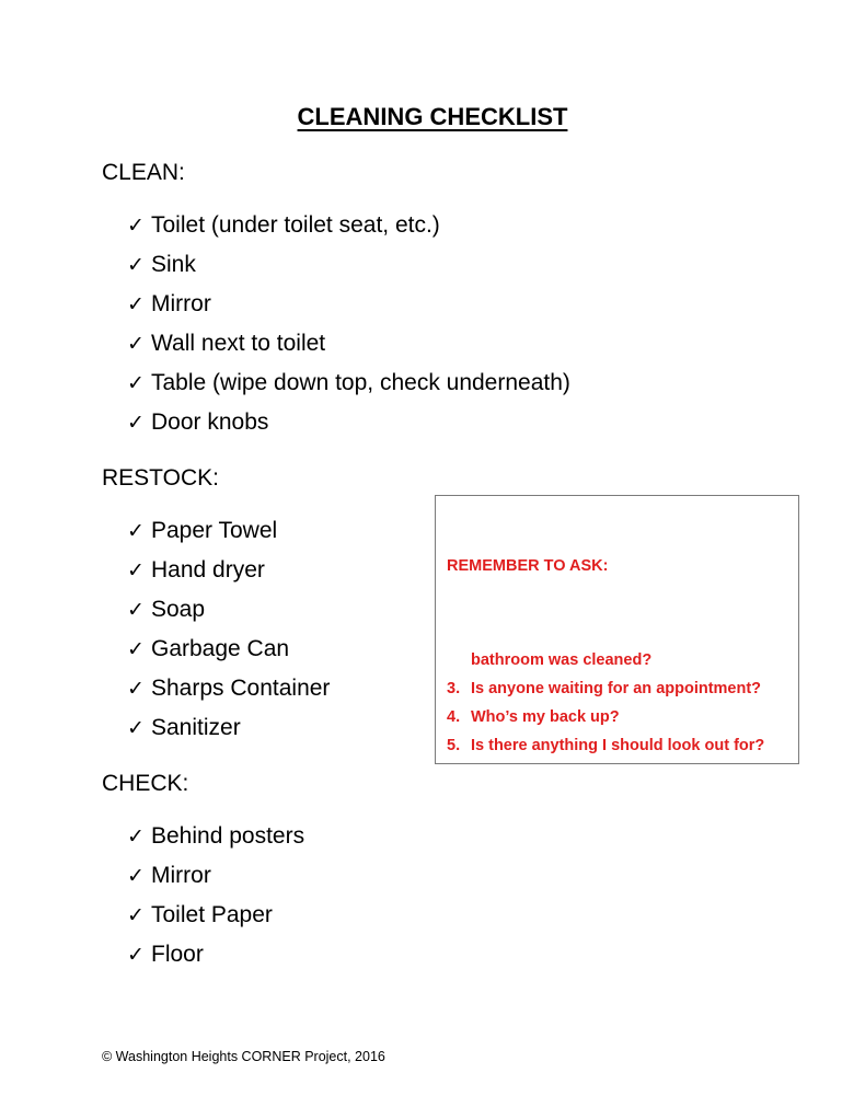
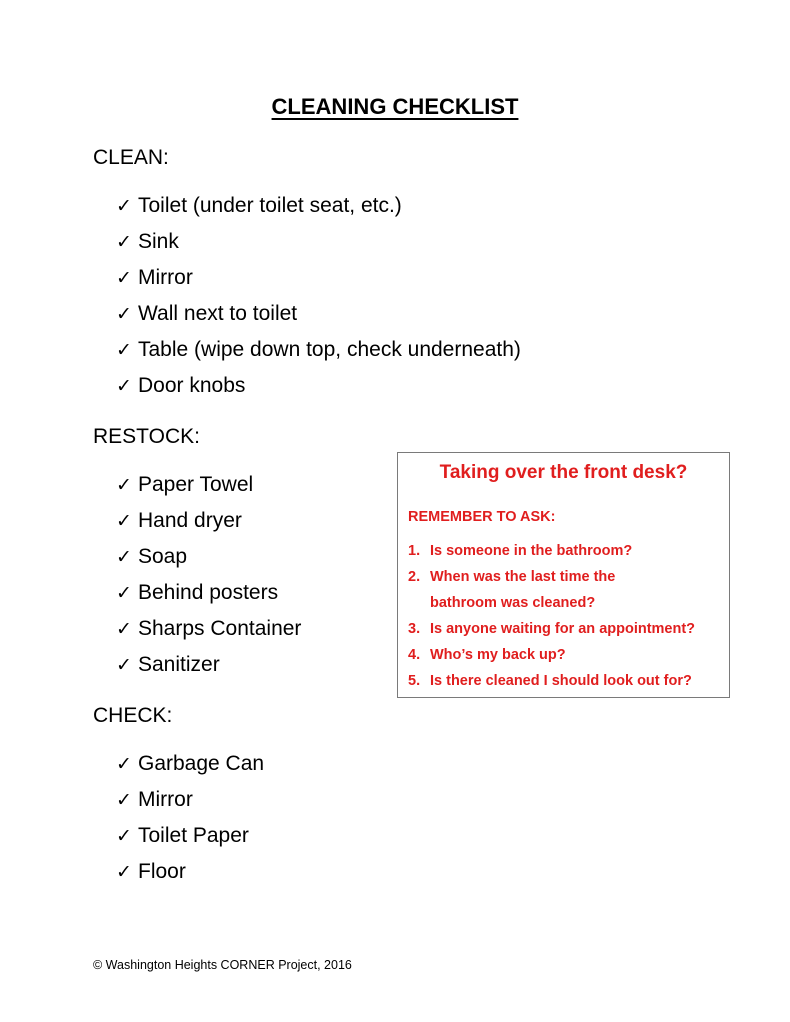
  CLEANING CHECKLIST
  CLEAN:
  ✓ Toilet (under toilet seat, etc.)
  ✓ Sink
  ✓ Mirror
  ✓ Wall next to toilet
  ✓ Table (wipe down top, check underneath)
  ✓ Door knobs
  RESTOCK:
  ✓ Paper Towel
  ✓ Hand dryer
  ✓ Soap
- ✓ Garbage Can
+ ✓ Behind posters
  ✓ Sharps Container
  ✓ Sanitizer
  CHECK:
- ✓ Behind posters
+ ✓ Garbage Can
  ✓ Mirror
  ✓ Toilet Paper
  ✓ Floor
+ Taking over the front desk?
  REMEMBER TO ASK:
+ 1. Is someone in the bathroom?
+ 2. When was the last time the
  bathroom was cleaned?
  3. Is anyone waiting for an appointment?
  4. Who’s my back up?
- 5. Is there anything I should look out for?
+ 5. Is there cleaned I should look out for?
  © Washington Heights CORNER Project, 2016
